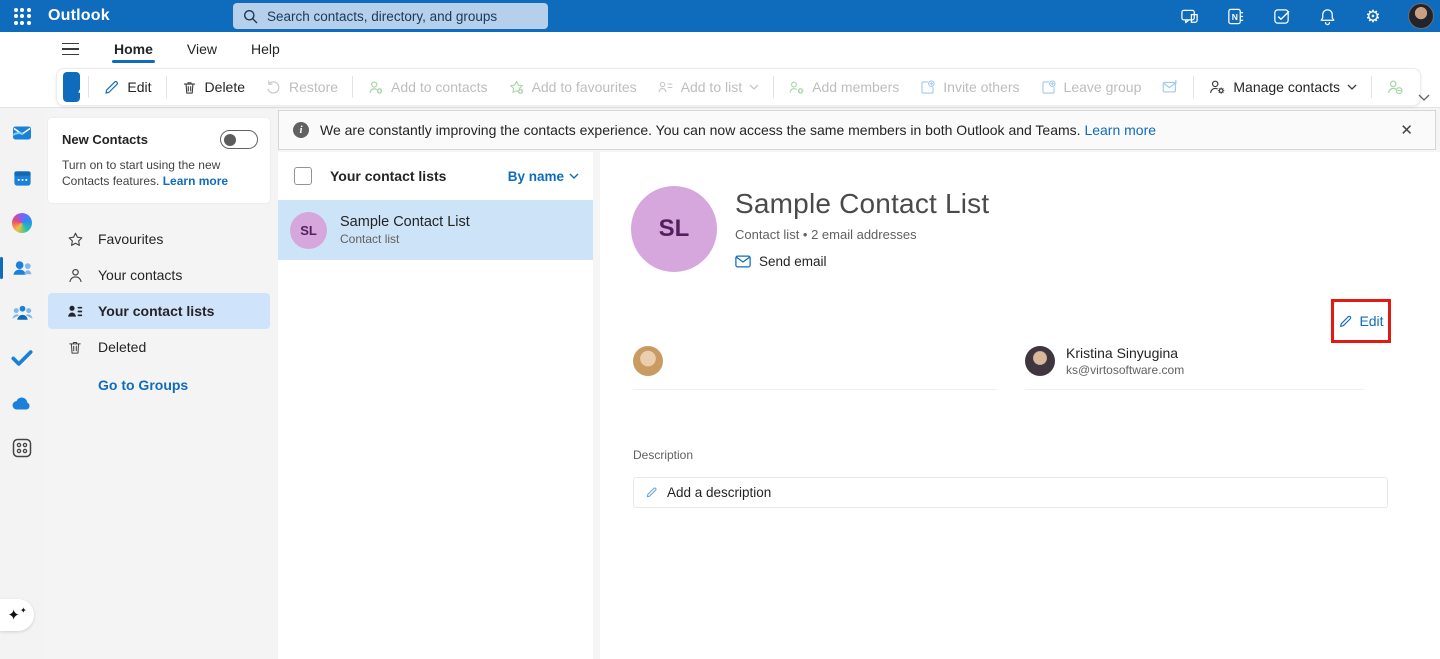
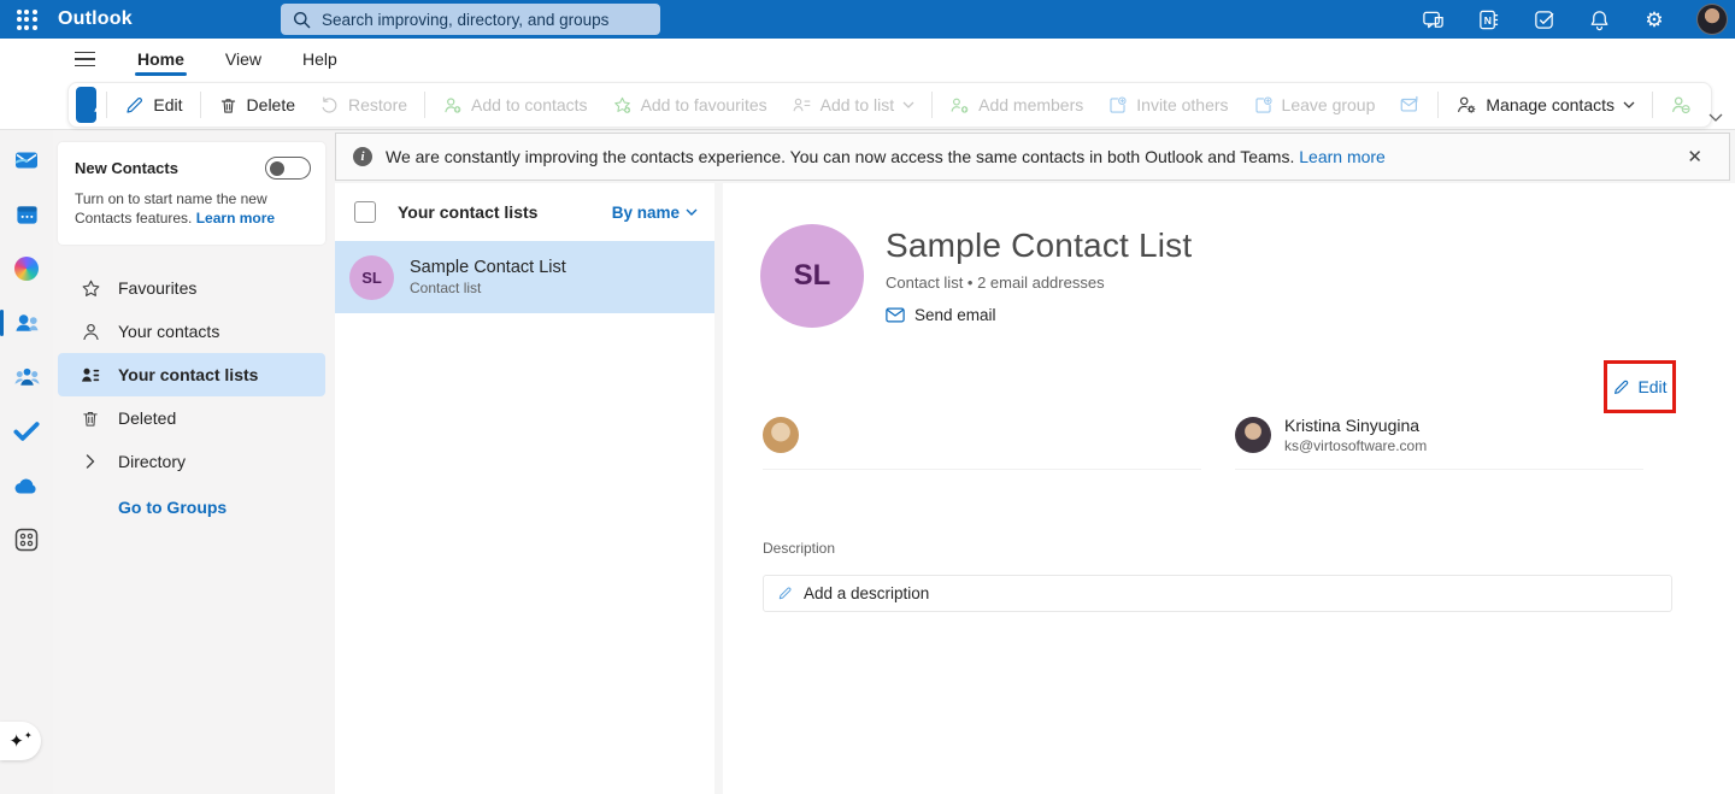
  Outlook
- Search contacts, directory, and groups
+ Search improving, directory, and groups
  N
  ⚙
  Home
  View
  Help
  Edit
  Delete
  Restore
  Add to contacts
  Add to favourites
  Add to list
  Add members
  Invite others
  Leave group
  Manage contacts
  ✦
  ✦
  New Contacts
- Turn on to start using the new Contacts features. Learn more
+ Turn on to start name the new Contacts features. Learn more
  Favourites
  Your contacts
  Your contact lists
  Deleted
+ Directory
  Go to Groups
  i
- We are constantly improving the contacts experience. You can now access the same members in both Outlook and Teams. Learn more
+ We are constantly improving the contacts experience. You can now access the same contacts in both Outlook and Teams. Learn more
  ✕
  Your contact lists
  By name
  SL
  Sample Contact List
  Contact list
  SL
  Sample Contact List
  Contact list • 2 email addresses
  Send email
  Edit
  Kristina Sinyugina
  ks@virtosoftware.com
  Description
  Add a description
